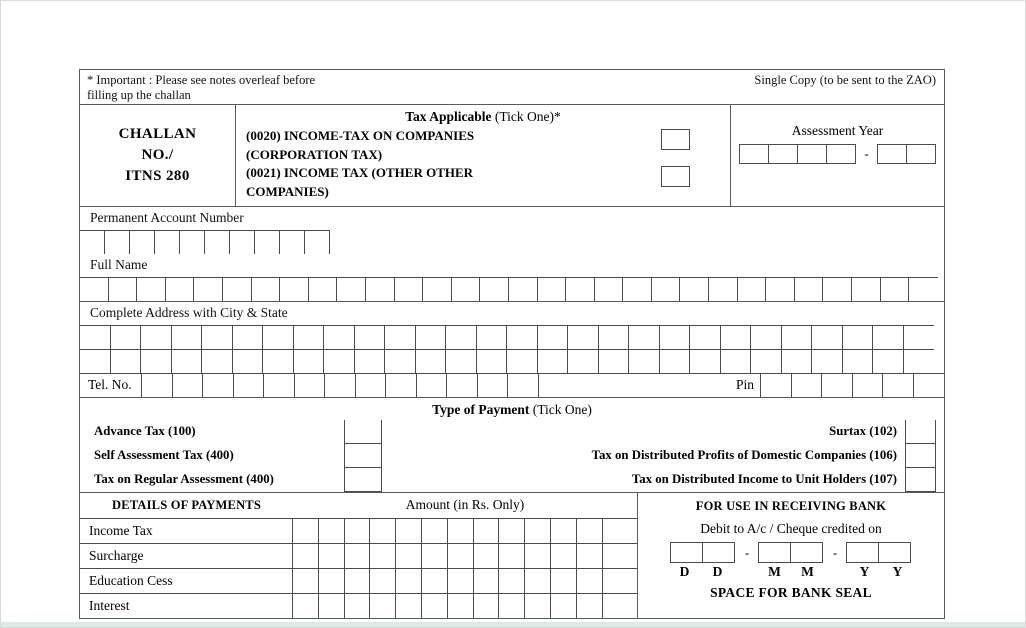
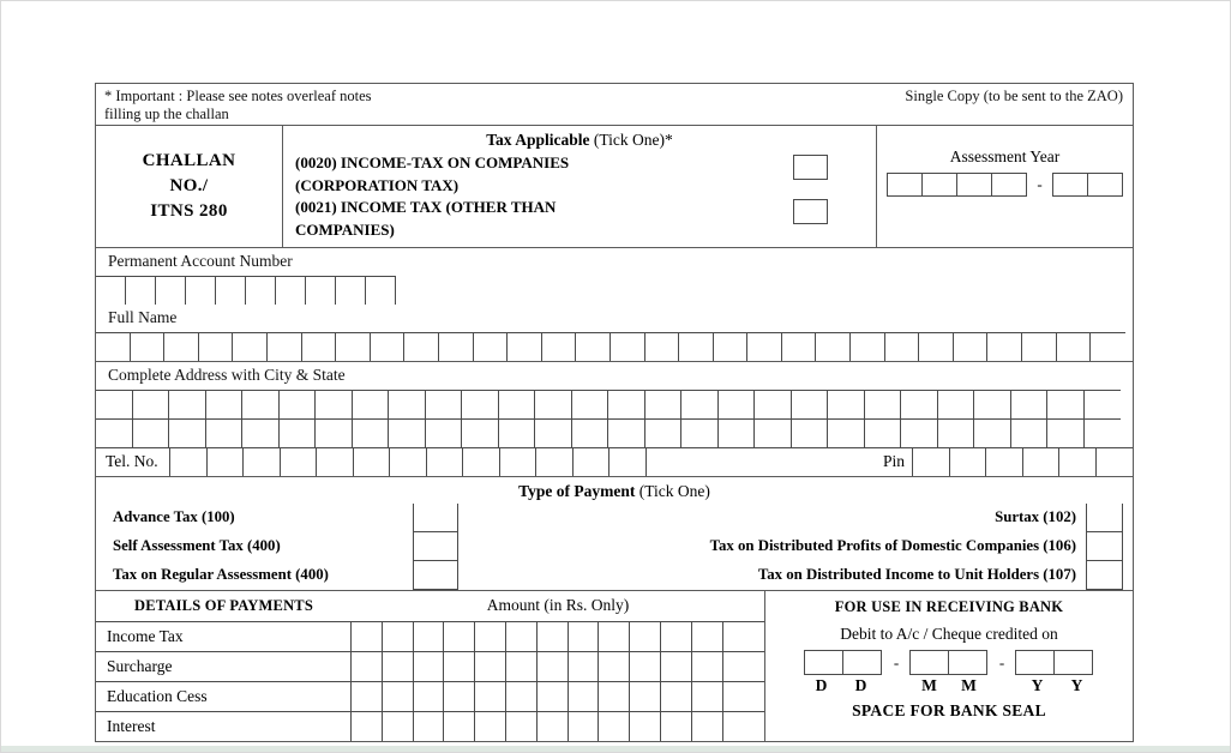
- * Important : Please see notes overleaf before
+ * Important : Please see notes overleaf notes
  filling up the challan
  Single Copy (to be sent to the ZAO)
  CHALLAN
  NO./
  ITNS 280
  Tax Applicable (Tick One)*
  (0020) INCOME-TAX ON COMPANIES
  (CORPORATION TAX)
- (0021) INCOME TAX (OTHER OTHER
+ (0021) INCOME TAX (OTHER THAN
  COMPANIES)
  Assessment Year
  -
  Permanent Account Number
  Full Name
  Complete Address with City & State
  Tel. No.
  Pin
  Type of Payment (Tick One)
  Advance Tax (100)
  Surtax (102)
  Self Assessment Tax (400)
  Tax on Distributed Profits of Domestic Companies (106)
  Tax on Regular Assessment (400)
  Tax on Distributed Income to Unit Holders (107)
  DETAILS OF PAYMENTS
  Amount (in Rs. Only)
  Income Tax
  Surcharge
  Education Cess
  Interest
  FOR USE IN RECEIVING BANK
  Debit to A/c / Cheque credited on
  -
  -
  D
  D
  M
  M
  Y
  Y
  SPACE FOR BANK SEAL
